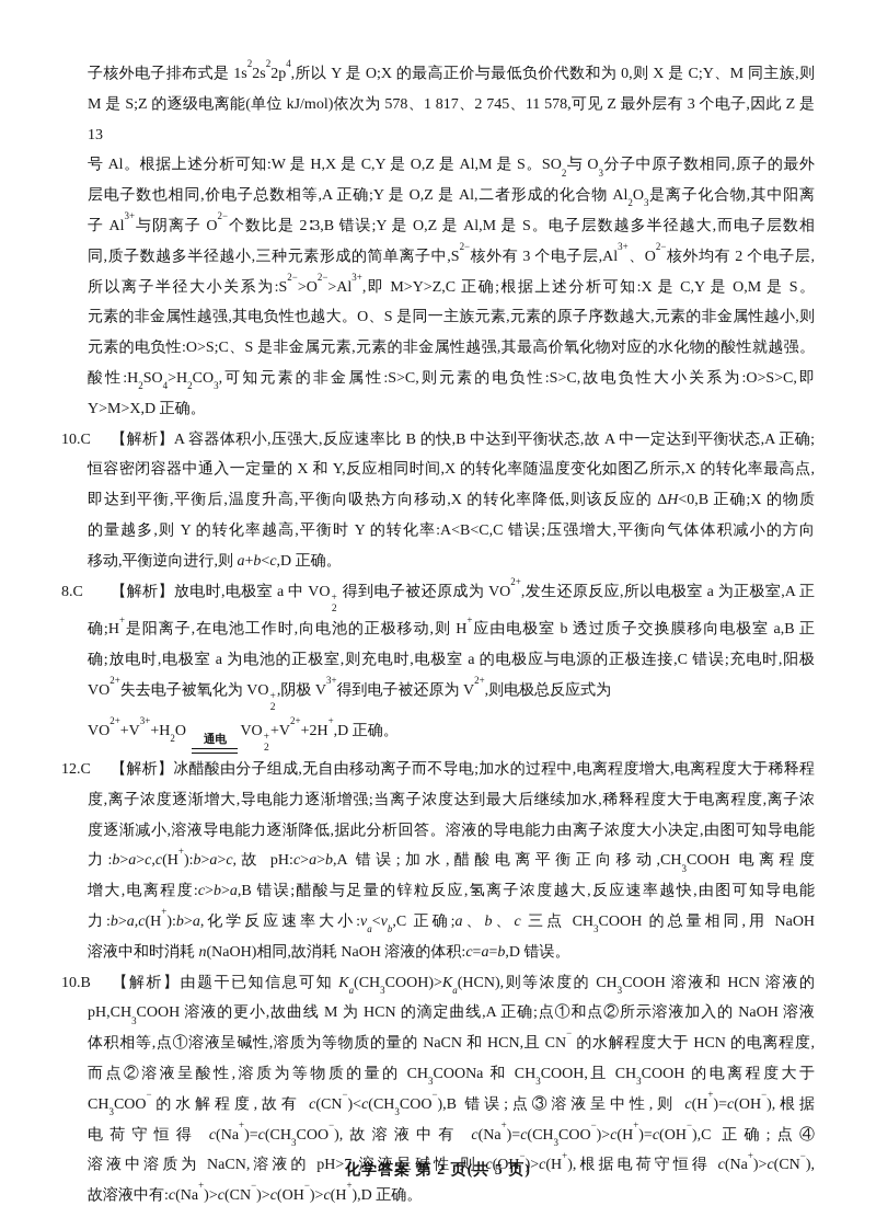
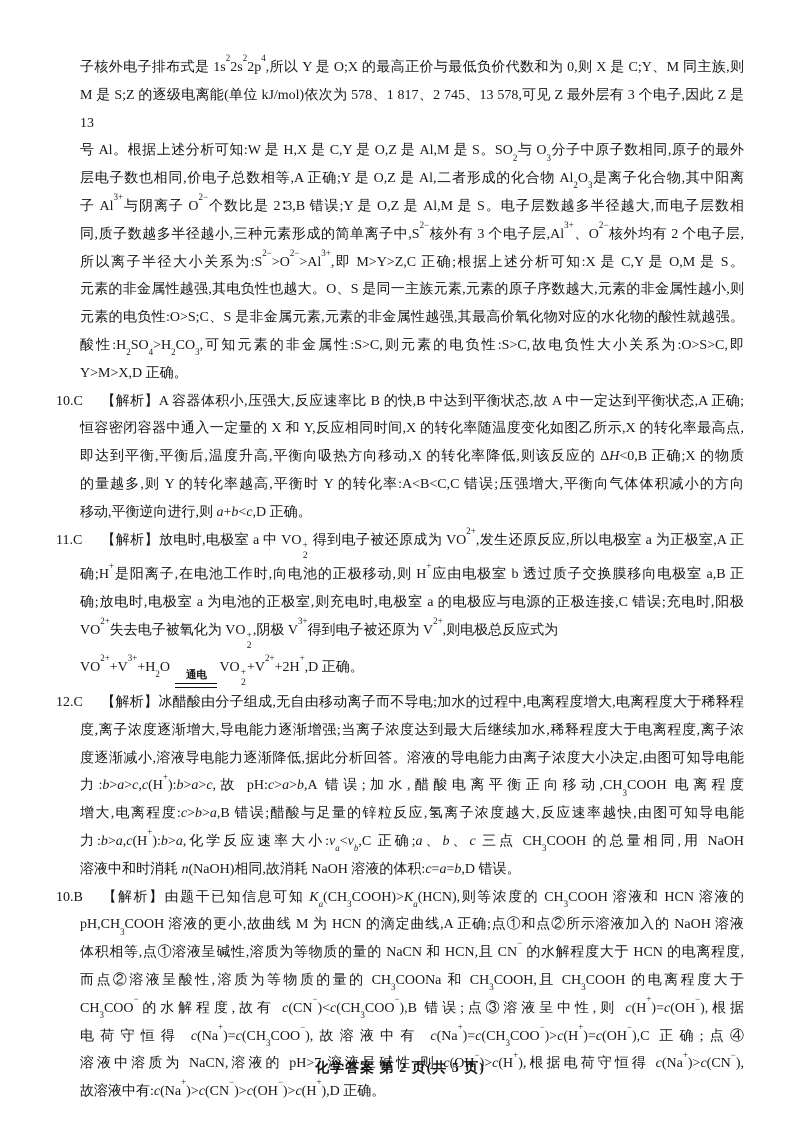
  子核外电子排布式是 1s22s22p4,所以 Y 是 O;X 的最高正价与最低负价代数和为 0,则 X 是 C;Y、M 同主族,则
- M 是 S;Z 的逐级电离能(单位 kJ/mol)依次为 578、1 817、2 745、11 578,可见 Z 最外层有 3 个电子,因此 Z 是 13
+ M 是 S;Z 的逐级电离能(单位 kJ/mol)依次为 578、1 817、2 745、13 578,可见 Z 最外层有 3 个电子,因此 Z 是 13
  号 Al。根据上述分析可知:W 是 H,X 是 C,Y 是 O,Z 是 Al,M 是 S。SO2与 O3分子中原子数相同,原子的最外
  层电子数也相同,价电子总数相等,A 正确;Y 是 O,Z 是 Al,二者形成的化合物 Al2O3是离子化合物,其中阳离
  子 Al3+与阴离子 O2−个数比是 2∶3,B 错误;Y 是 O,Z 是 Al,M 是 S。电子层数越多半径越大,而电子层数相
  同,质子数越多半径越小,三种元素形成的简单离子中,S2−核外有 3 个电子层,Al3+、O2−核外均有 2 个电子层,
  所以离子半径大小关系为:S2−>O2−>Al3+,即 M>Y>Z,C 正确;根据上述分析可知:X 是 C,Y 是 O,M 是 S。
  元素的非金属性越强,其电负性也越大。O、S 是同一主族元素,元素的原子序数越大,元素的非金属性越小,则
  元素的电负性:O>S;C、S 是非金属元素,元素的非金属性越强,其最高价氧化物对应的水化物的酸性就越强。
  酸性:H2SO4>H2CO3,可知元素的非金属性:S>C,则元素的电负性:S>C,故电负性大小关系为:O>S>C,即
  Y>M>X,D 正确。
  10.C 【解析】A 容器体积小,压强大,反应速率比 B 的快,B 中达到平衡状态,故 A 中一定达到平衡状态,A 正确;
  恒容密闭容器中通入一定量的 X 和 Y,反应相同时间,X 的转化率随温度变化如图乙所示,X 的转化率最高点,
  即达到平衡,平衡后,温度升高,平衡向吸热方向移动,X 的转化率降低,则该反应的 ΔH<0,B 正确;X 的物质
  的量越多,则 Y 的转化率越高,平衡时 Y 的转化率:A<B<C,C 错误;压强增大,平衡向气体体积减小的方向
  移动,平衡逆向进行,则 a+b<c,D 正确。
- 8.C 【解析】放电时,电极室 a 中 VO
+ 11.C 【解析】放电时,电极室 a 中 VO
  +
  2
  得到电子被还原成为 VO2+,发生还原反应,所以电极室 a 为正极室,A 正
  确;H+是阳离子,在电池工作时,向电池的正极移动,则 H+应由电极室 b 透过质子交换膜移向电极室 a,B 正
  确;放电时,电极室 a 为电池的正极室,则充电时,电极室 a 的电极应与电源的正极连接,C 错误;充电时,阳极
  VO2+失去电子被氧化为 VO
  +
  2
  ,阴极 V3+得到电子被还原为 V2+,则电极总反应式为
  VO2++V3++H2O
  通电
  VO
  +
  2
  +V2++2H+,D 正确。
  12.C 【解析】冰醋酸由分子组成,无自由移动离子而不导电;加水的过程中,电离程度增大,电离程度大于稀释程
  度,离子浓度逐渐增大,导电能力逐渐增强;当离子浓度达到最大后继续加水,稀释程度大于电离程度,离子浓
  度逐渐减小,溶液导电能力逐渐降低,据此分析回答。溶液的导电能力由离子浓度大小决定,由图可知导电能
  力:b>a>c,c(H+):b>a>c,故 pH:c>a>b,A 错误;加水,醋酸电离平衡正向移动,CH3COOH 电离程度
  增大,电离程度:c>b>a,B 错误;醋酸与足量的锌粒反应,氢离子浓度越大,反应速率越快,由图可知导电能
  力:b>a,c(H+):b>a,化学反应速率大小:va<vb,C 正确;a、b、c 三点 CH3COOH 的总量相同,用 NaOH
  溶液中和时消耗 n(NaOH)相同,故消耗 NaOH 溶液的体积:c=a=b,D 错误。
  10.B 【解析】由题干已知信息可知 Ka(CH3COOH)>Ka(HCN),则等浓度的 CH3COOH 溶液和 HCN 溶液的
  pH,CH3COOH 溶液的更小,故曲线 M 为 HCN 的滴定曲线,A 正确;点①和点②所示溶液加入的 NaOH 溶液
  体积相等,点①溶液呈碱性,溶质为等物质的量的 NaCN 和 HCN,且 CN− 的水解程度大于 HCN 的电离程度,
  而点②溶液呈酸性,溶质为等物质的量的 CH3COONa 和 CH3COOH,且 CH3COOH 的电离程度大于
  CH3COO−的水解程度,故有 c(CN−)<c(CH3COO−),B 错误;点③溶液呈中性,则 c(H+)=c(OH−),根据
  电荷守恒得 c(Na+)=c(CH3COO−),故溶液中有 c(Na+)=c(CH3COO−)>c(H+)=c(OH−),C 正确;点④
  溶液中溶质为 NaCN,溶液的 pH>7,溶液呈碱性,则 c(OH−)>c(H+),根据电荷守恒得 c(Na+)>c(CN−),
  故溶液中有:c(Na+)>c(CN−)>c(OH−)>c(H+),D 正确。
  化学答案 第 2 页(共 5 页)
